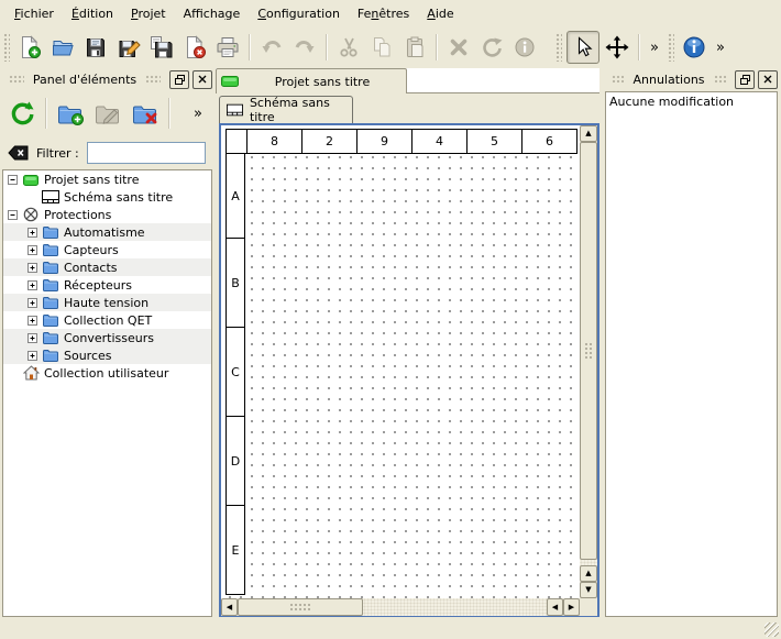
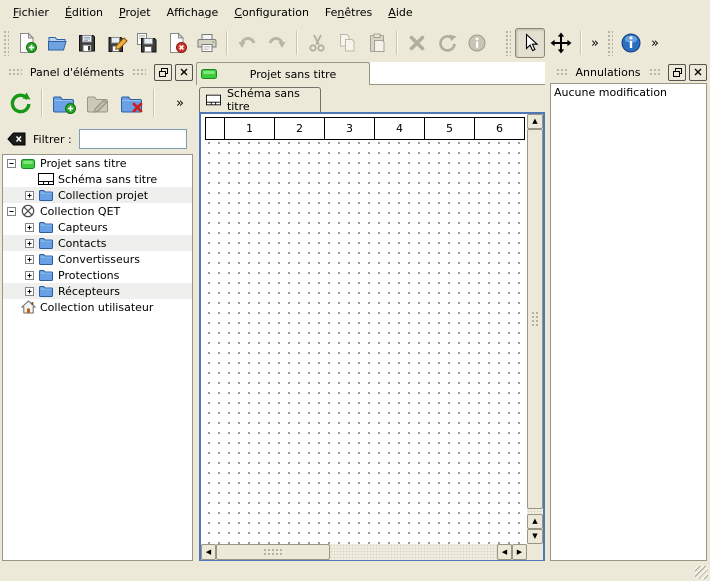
  Fichier
  Édition
  Projet
  Affichage
  Configuration
  Fenêtres
  Aide
  »
  »
  Panel d'éléments
  »
  Filtrer :
  Projet sans titre
  Schéma sans titre
+ Collection projet
- Protections
+ Collection QET
- Automatisme
  Capteurs
  Contacts
- Récepteurs
+ Convertisseurs
- Haute tension
- Collection QET
+ Protections
- Convertisseurs
+ Récepteurs
- Sources
  Collection utilisateur
  Projet sans titre
  Schéma sans titre
- 8
+ 1
  2
- 9
+ 3
  4
  5
  6
- A
- B
- C
- D
- E
  ▲
  ▲
  ▼
  ◀
  ◀
  ▶
  Annulations
  Aucune modification
